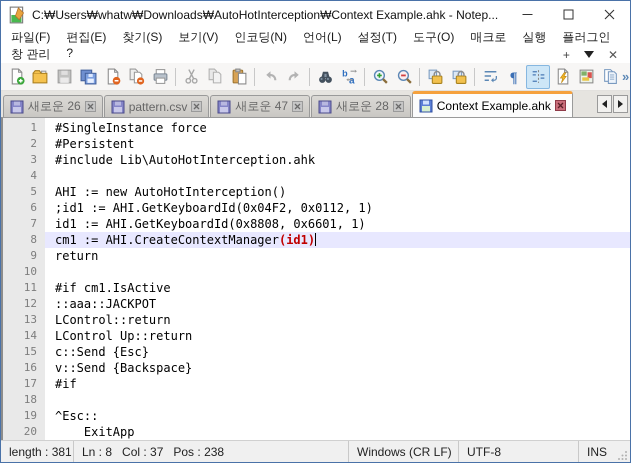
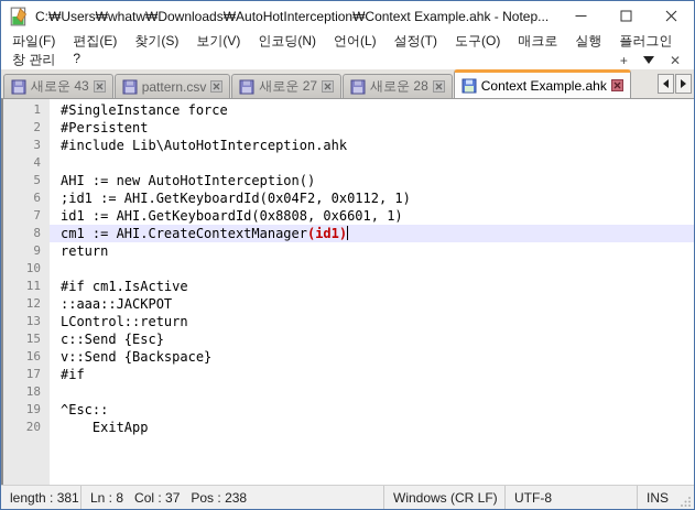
  C:₩Users₩whatw₩Downloads₩AutoHotInterception₩Context Example.ahk - Notep...
  파일(F)
  편집(E)
  찾기(S)
  보기(V)
  인코딩(N)
  언어(L)
  설정(T)
  도구(O)
  매크로
  실행
  플러그인
  창 관리
  ?
  +
  ✕
- b
- a
- ¶
- »
- 새로운 26
+ 새로운 43
  pattern.csv
- 새로운 47
+ 새로운 27
  새로운 28
  Context Example.ahk
  1
  #SingleInstance force
  2
  #Persistent
  3
  #include Lib\AutoHotInterception.ahk
  4
  5
  AHI := new AutoHotInterception()
  6
  ;id1 := AHI.GetKeyboardId(0x04F2, 0x0112, 1)
  7
  id1 := AHI.GetKeyboardId(0x8808, 0x6601, 1)
  8
  cm1 := AHI.CreateContextManager(id1)
  9
  return
  10
  11
  #if cm1.IsActive
  12
  ::aaa::JACKPOT
  13
  LControl::return
- 14
- LControl Up::return
  15
  c::Send {Esc}
  16
  v::Send {Backspace}
  17
  #if
  18
  19
  ^Esc::
  20
  ExitApp
  length : 381
  Ln : 8 Col : 37 Pos : 238
  Windows (CR LF)
  UTF-8
  INS
